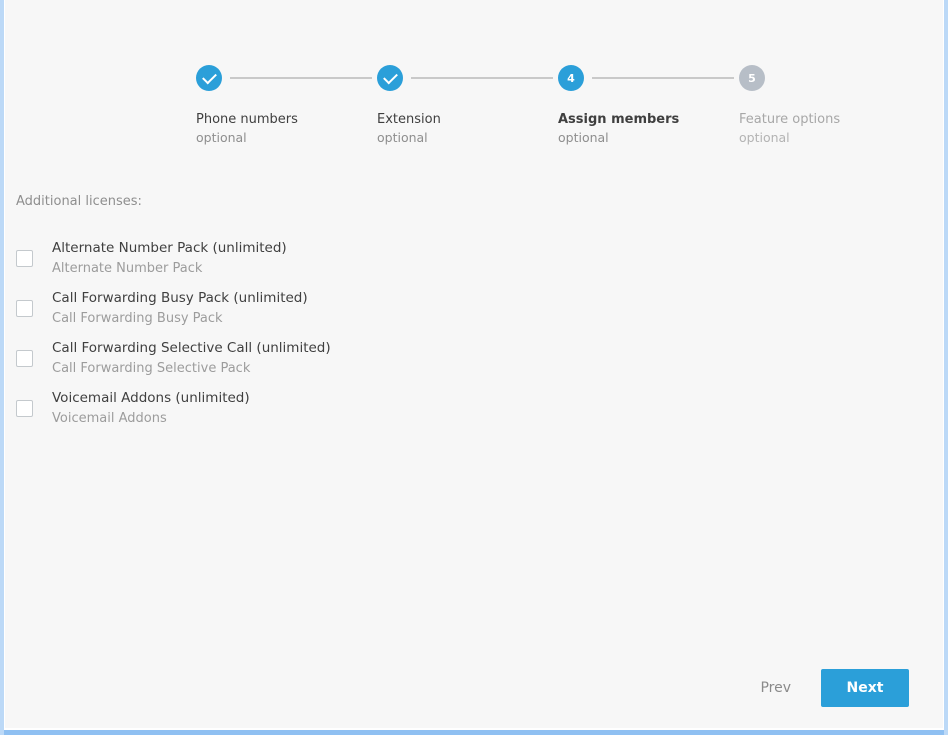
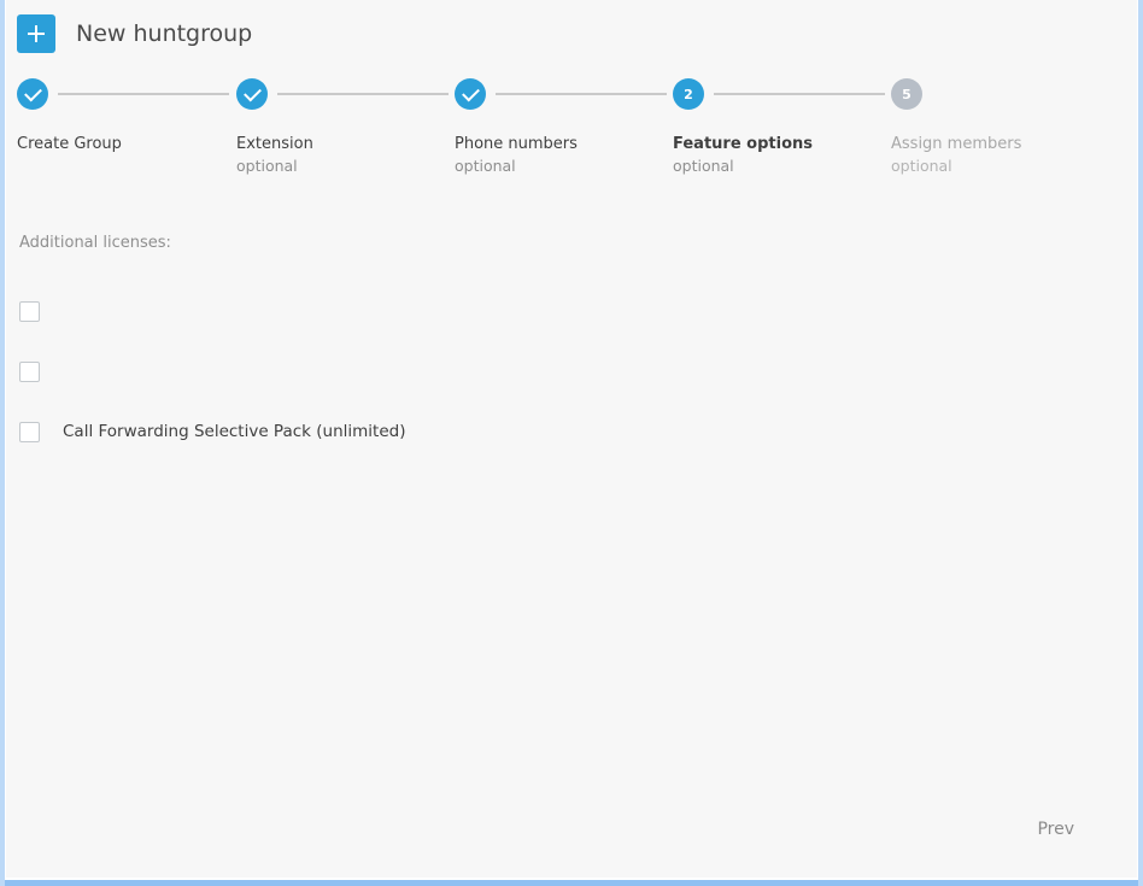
+ New huntgroup
+ Create Group
- Phone numbers
+ Extension
  optional
- Extension
+ Phone numbers
  optional
- 4
+ 2
- Assign members
+ Feature options
  optional
  5
- Feature options
+ Assign members
  optional
  Additional licenses:
- Alternate Number Pack (unlimited)
- Alternate Number Pack
- Call Forwarding Busy Pack (unlimited)
- Call Forwarding Busy Pack
- Call Forwarding Selective Call (unlimited)
+ Call Forwarding Selective Pack (unlimited)
- Call Forwarding Selective Pack
- Voicemail Addons (unlimited)
- Voicemail Addons
  Prev
- Next
